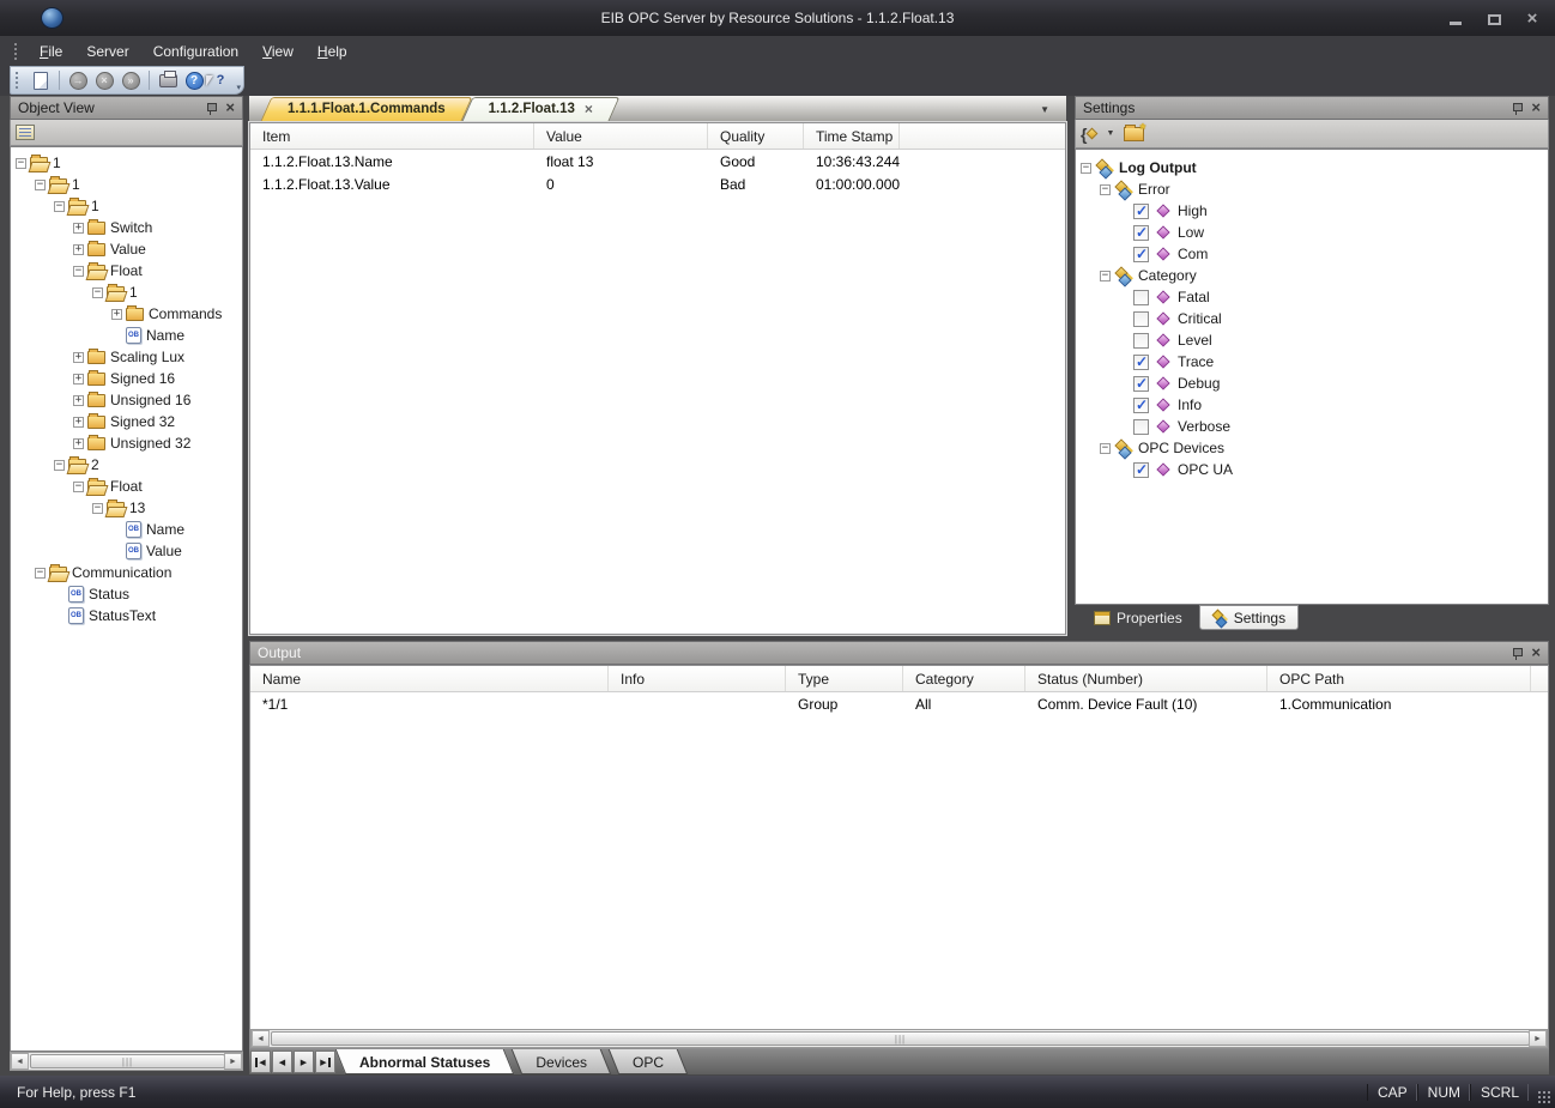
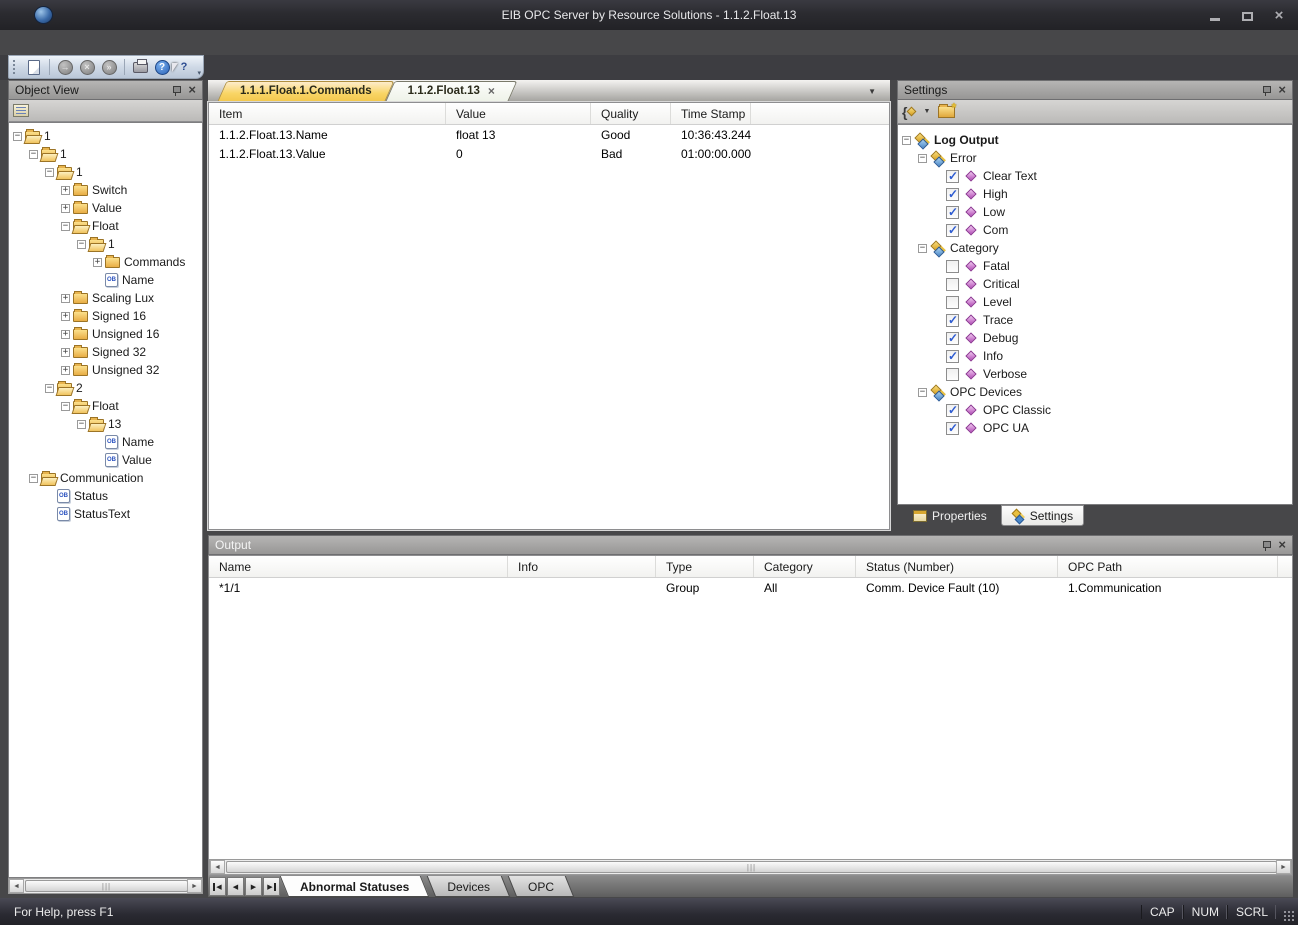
  EIB OPC Server by Resource Solutions - 1.1.2.Float.13
  ×
- File Server Configuration View Help
  →
  ×
  »
  ?
  ?
  Object View
  ×
  −
  1
  −
  1
  −
  1
  +
  Switch
  +
  Value
  −
  Float
  −
  1
  +
  Commands
  Name
  +
  Scaling Lux
  +
  Signed 16
  +
  Unsigned 16
  +
  Signed 32
  +
  Unsigned 32
  −
  2
  −
  Float
  −
  13
  Name
  Value
  −
  Communication
  Status
  StatusText
  |||
  1.1.1.Float.1.Commands
  1.1.2.Float.13
  ×
  ▼
  Item
  Value
  Quality
  Time Stamp
  1.1.2.Float.13.Name
  float 13
  Good
  10:36:43.244
  1.1.2.Float.13.Value
  0
  Bad
  01:00:00.000
  Settings
  ×
  {
  −
  Log Output
  −
  Error
+ Clear Text
  High
  Low
  Com
  −
  Category
  Fatal
  Critical
  Level
  Trace
  Debug
  Info
  Verbose
  −
  OPC Devices
+ OPC Classic
  OPC UA
  Properties
  Settings
  Output
  ×
  Name
  Info
  Type
  Category
  Status (Number)
  OPC Path
  *1/1
  Group
  All
  Comm. Device Fault (10)
  1.Communication
  |||
  Abnormal Statuses
  Devices
  OPC
  For Help, press F1
  CAP
  NUM
  SCRL
